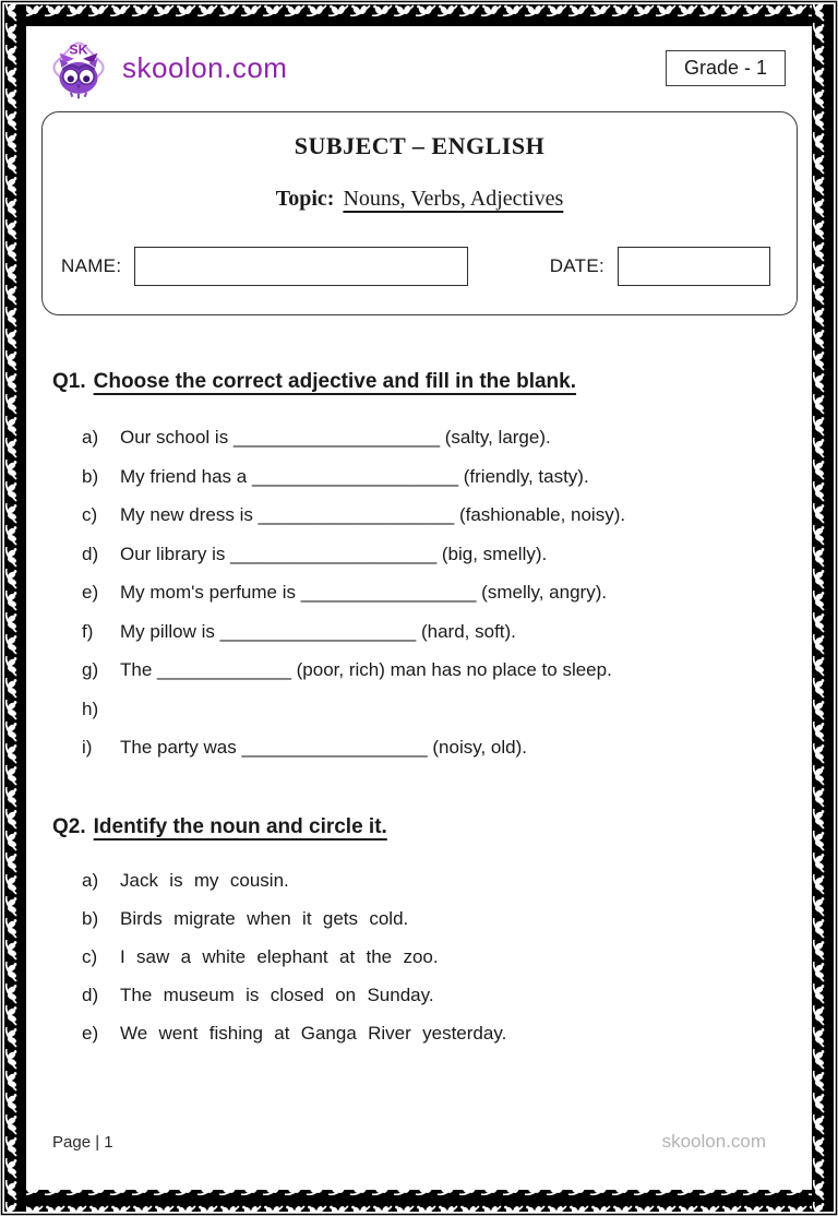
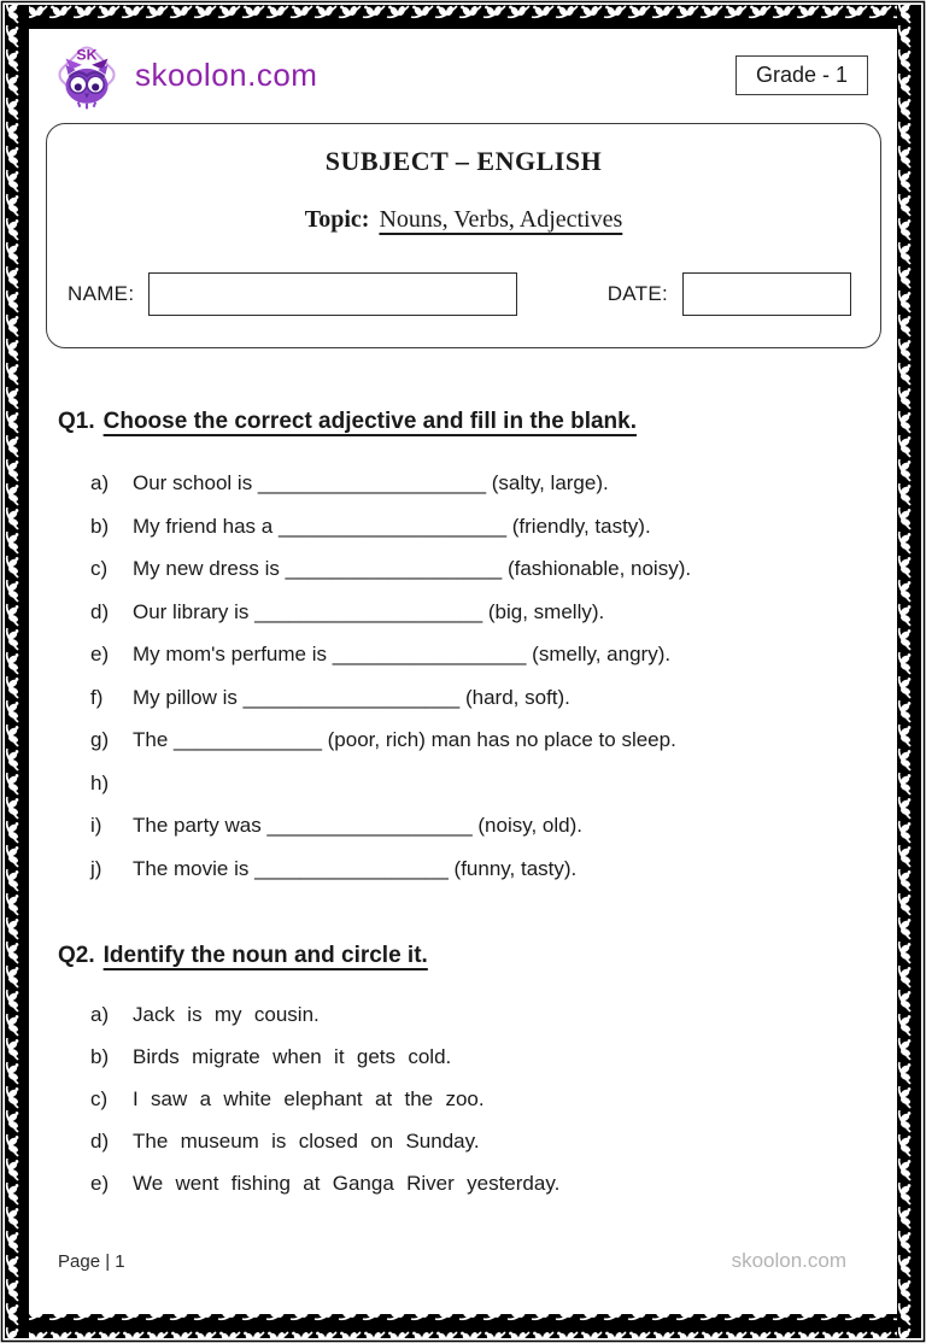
  SK
  skoolon.com
  Grade - 1
  SUBJECT – ENGLISH
  Topic: Nouns, Verbs, Adjectives
  NAME:
  DATE:
  Q1. Choose the correct adjective and fill in the blank.
  a)
  Our school is ____________________ (salty, large).
  b)
  My friend has a ____________________ (friendly, tasty).
  c)
  My new dress is ___________________ (fashionable, noisy).
  d)
  Our library is ____________________ (big, smelly).
  e)
  My mom's perfume is _________________ (smelly, angry).
  f)
  My pillow is ___________________ (hard, soft).
  g)
  The _____________ (poor, rich) man has no place to sleep.
  h)
  i)
  The party was __________________ (noisy, old).
+ j)
+ The movie is _________________ (funny, tasty).
  Q2. Identify the noun and circle it.
  a)
  Jack is my cousin.
  b)
  Birds migrate when it gets cold.
  c)
  I saw a white elephant at the zoo.
  d)
  The museum is closed on Sunday.
  e)
  We went fishing at Ganga River yesterday.
  Page | 1
  skoolon.com
